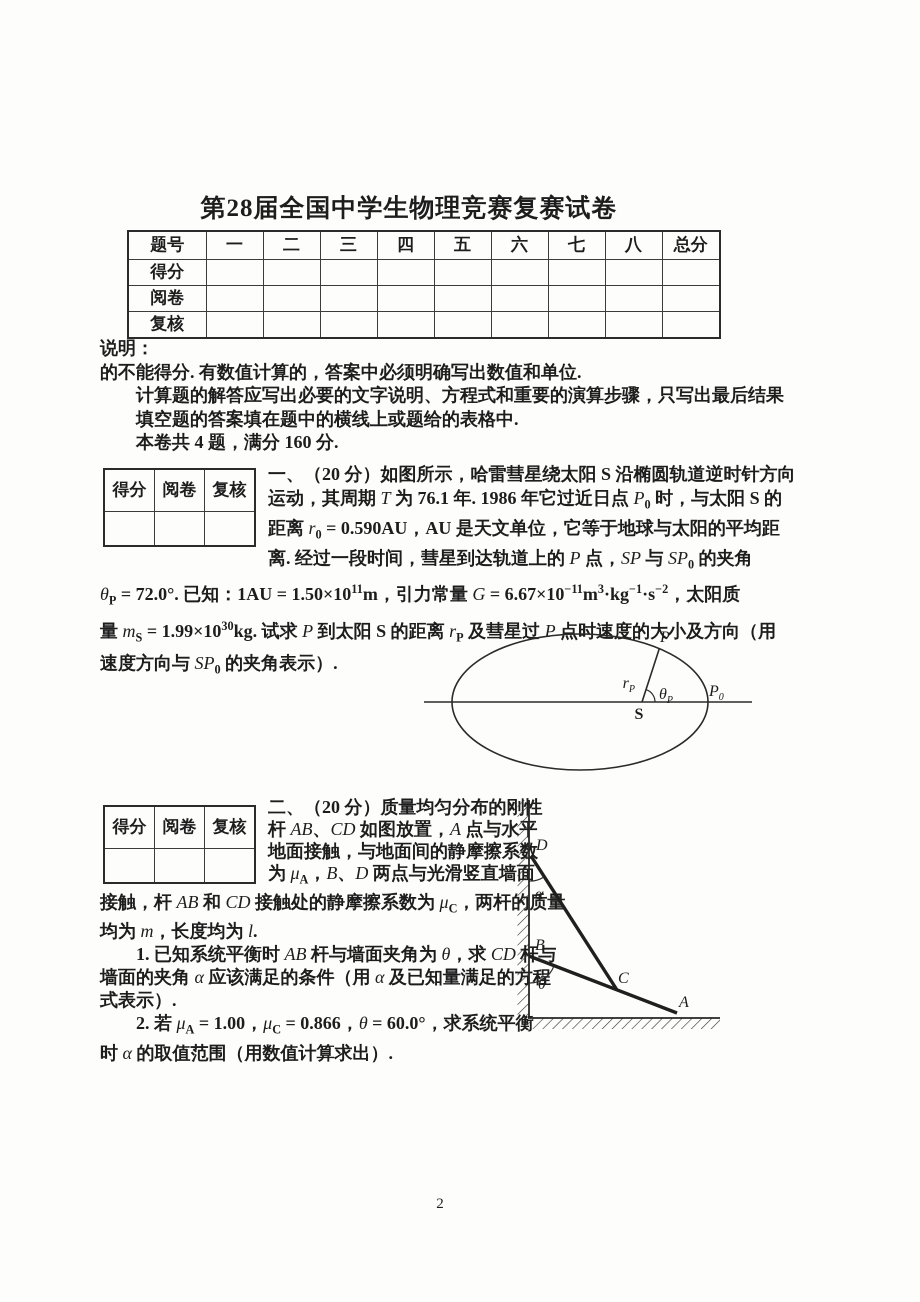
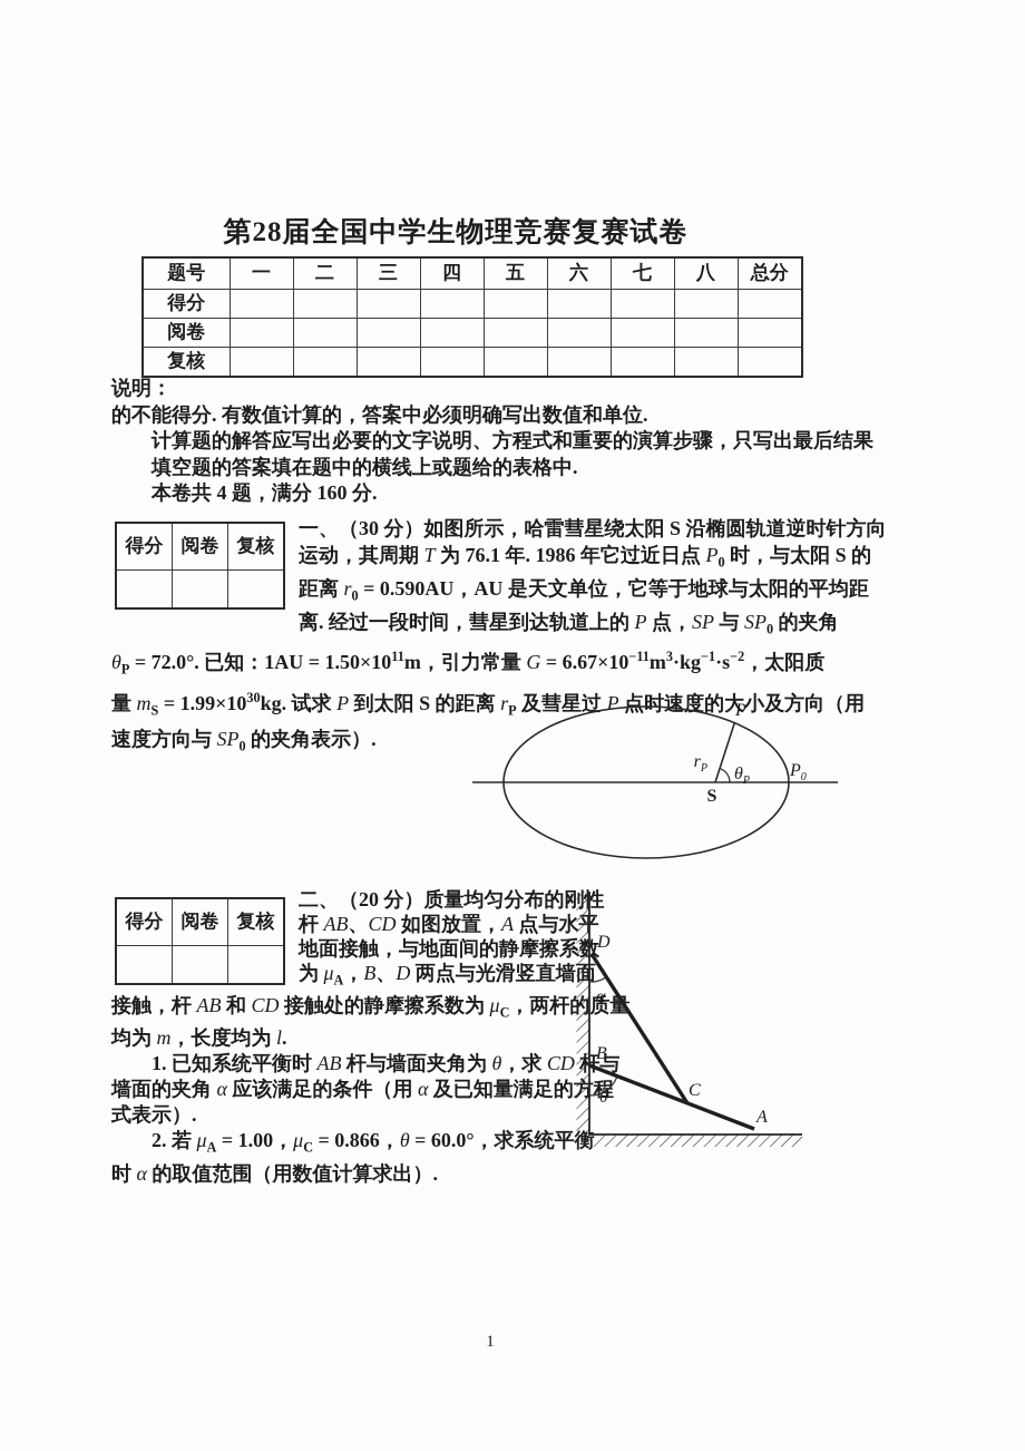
  第28届全国中学生物理竞赛复赛试卷
  题号	一	二	三	四	五	六	七	八	总分
  得分
  阅卷
  复核
  说明：
  的不能得分. 有数值计算的，答案中必须明确写出数值和单位.
  计算题的解答应写出必要的文字说明、方程式和重要的演算步骤，只写出最后结果
  填空题的答案填在题中的横线上或题给的表格中.
  本卷共 4 题，满分 160 分.
  得分	阅卷	复核
- 一、（20 分）如图所示，哈雷彗星绕太阳 S 沿椭圆轨道逆时针方向
+ 一、（30 分）如图所示，哈雷彗星绕太阳 S 沿椭圆轨道逆时针方向
  运动，其周期 T 为 76.1 年. 1986 年它过近日点 P0 时，与太阳 S 的
  距离 r0 = 0.590AU，AU 是天文单位，它等于地球与太阳的平均距
  离. 经过一段时间，彗星到达轨道上的 P 点，SP 与 SP0 的夹角
  θP = 72.0°. 已知：1AU = 1.50×1011m，引力常量 G = 6.67×10−11m3·kg−1·s−2，太阳质
  量 mS = 1.99×1030kg. 试求 P 到太阳 S 的距离 rP 及彗星过 P 点时速度的大小及方向（用
  速度方向与 SP0 的夹角表示）.
  P
  rP
  θP
  S
  P0
  得分	阅卷	复核
  二、（20 分）质量均匀分布的刚性
  杆 AB、CD 如图放置，A 点与水
  地面接触，与地面间的静摩擦系
  为 μA，B、D 两点与光滑竖直墙
  接触，杆 AB 和 CD 接触处的静摩擦系数为 μC，两杆质量
  均为 m，长度均为 l.
  1. 已知系统平衡时 AB 杆与墙面夹角为 θ，求 CD 与
  墙面的夹角 α 应该满足的条件（用 α 及已知量满足的程
  式表示）.
  2. 若 μA = 1.00，μC = 0.866，θ = 60.0°，求系统平衡
  时 α 的取值范围（用数值计算求出）.
  D
  α
  B
  θ
  C
  A
- 2
+ 1
